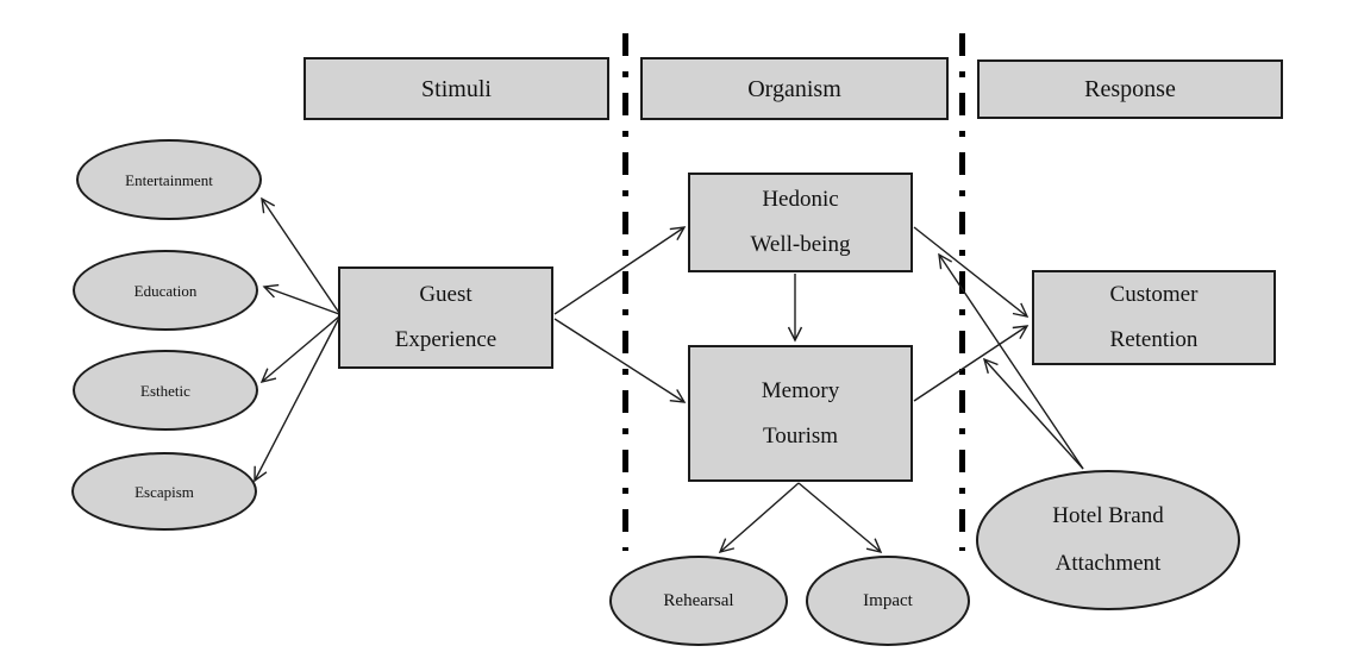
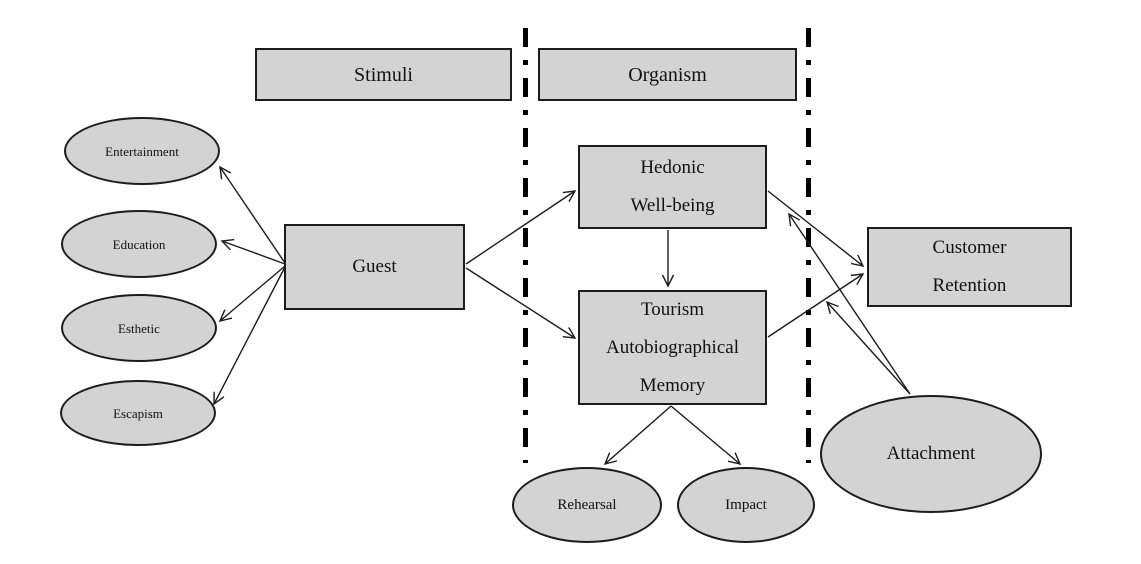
  Stimuli
  Organism
- Response
  Entertainment
  Education
  Esthetic
  Escapism
  Guest
- Experience
  Hedonic
  Well-being
- Memory
+ Tourism
+ Autobiographical
- Tourism
+ Memory
  Rehearsal
  Impact
  Customer
  Retention
- Hotel Brand
  Attachment
